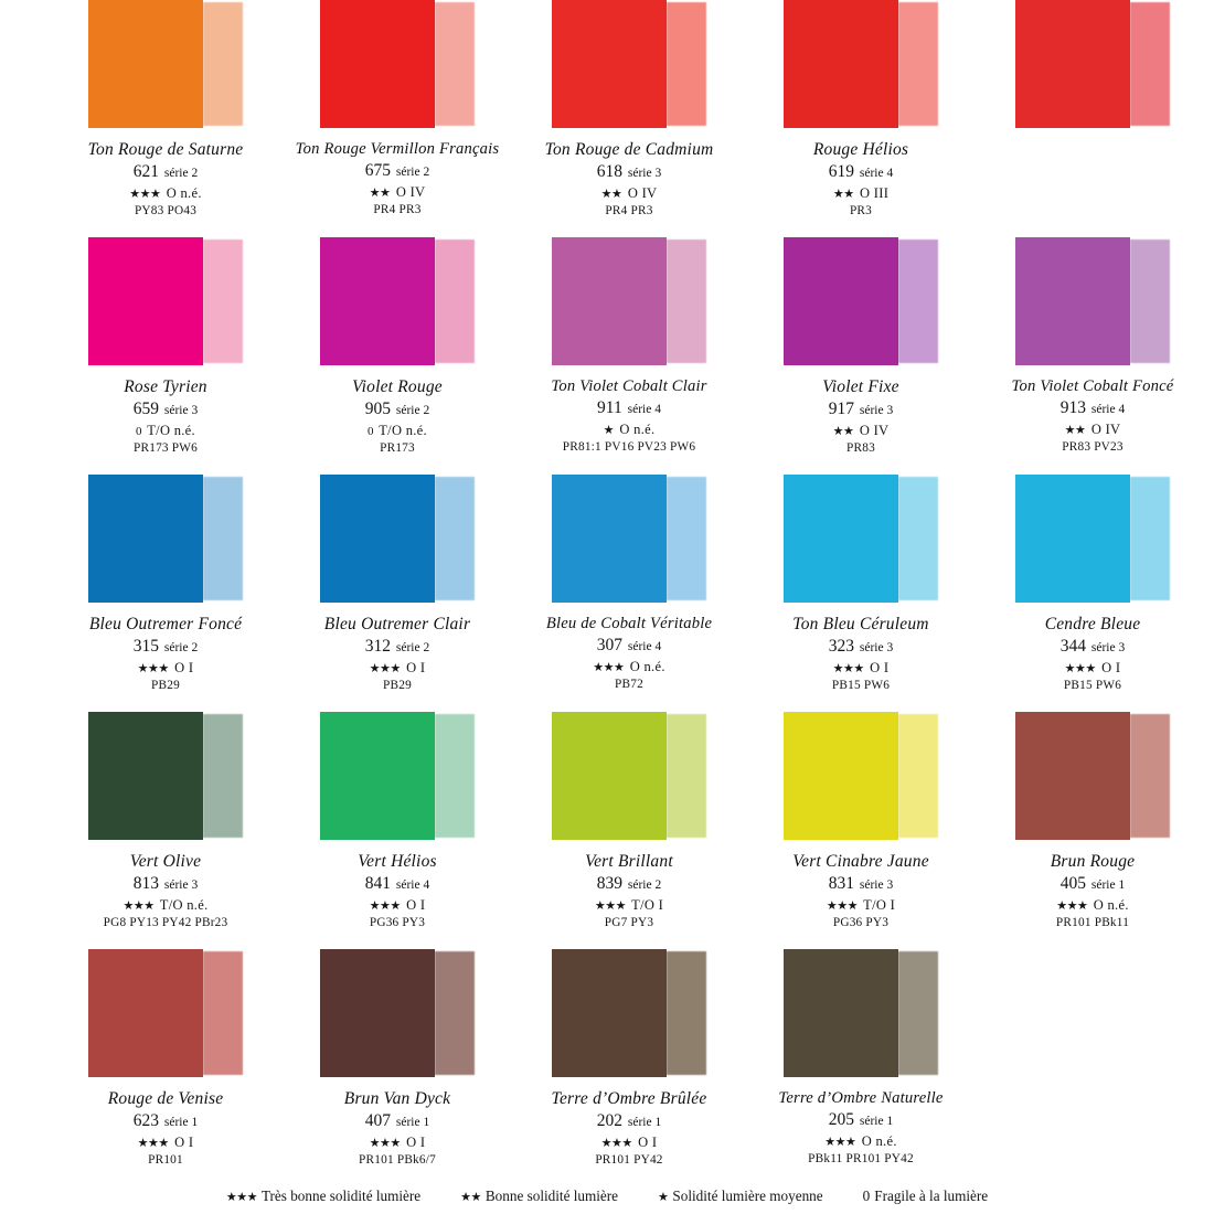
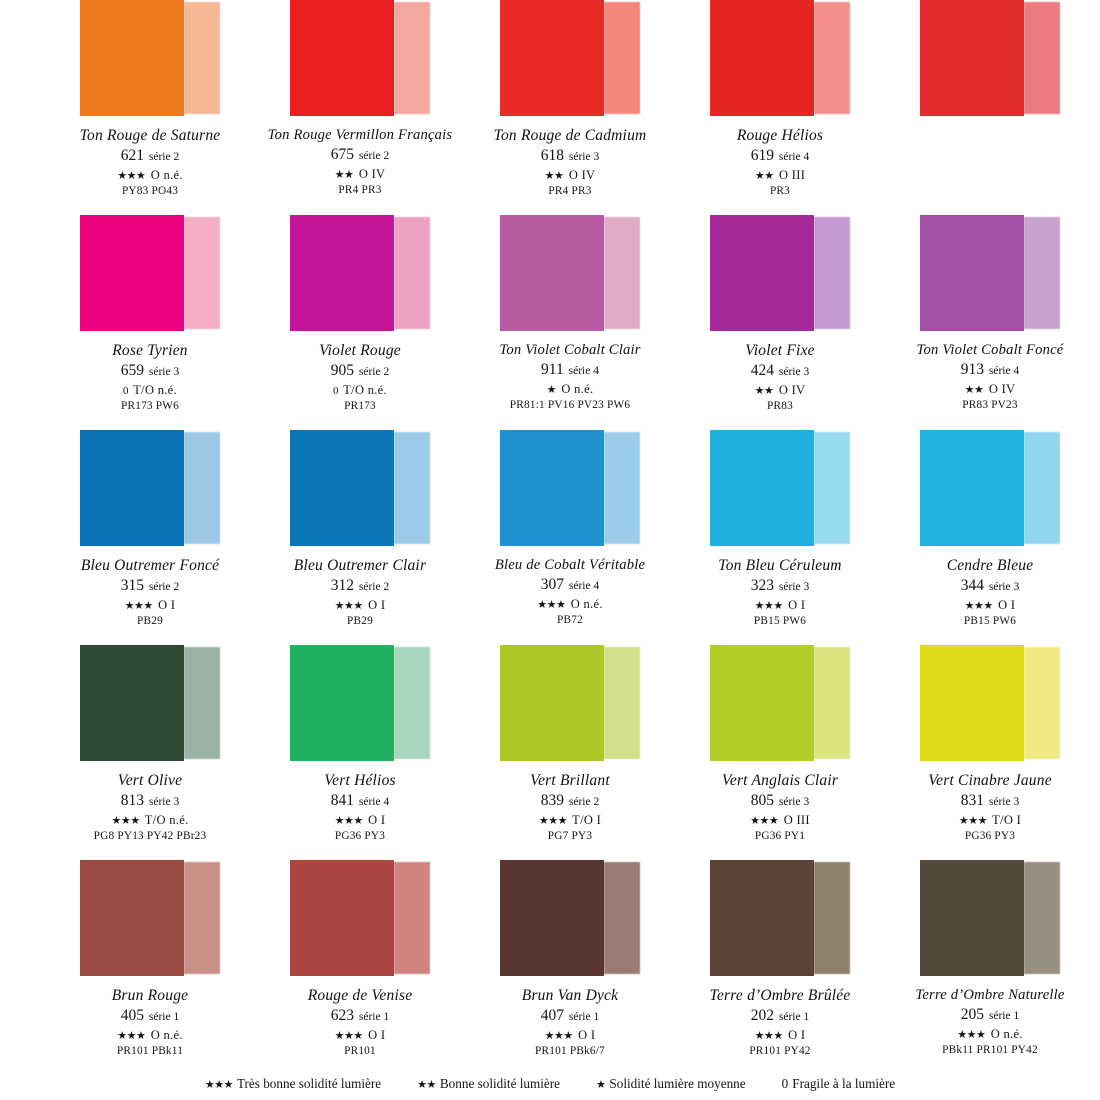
  Ton Rouge de Saturne
  621 série 2
  ★★★ O n.é.
  PY83 PO43
  Ton Rouge Vermillon Français
  675 série 2
  ★★ O IV
  PR4 PR3
  Ton Rouge de Cadmium
  618 série 3
  ★★ O IV
  PR4 PR3
  Rouge Hélios
  619 série 4
  ★★ O III
  PR3
  Rose Tyrien
  659 série 3
  0 T/O n.é.
  PR173 PW6
  Violet Rouge
  905 série 2
  0 T/O n.é.
  PR173
  Ton Violet Cobalt Clair
  911 série 4
  ★ O n.é.
  PR81:1 PV16 PV23 PW6
  Violet Fixe
- 917 série 3
+ 424 série 3
  ★★ O IV
  PR83
  Ton Violet Cobalt Foncé
  913 série 4
  ★★ O IV
  PR83 PV23
  Bleu Outremer Foncé
  315 série 2
  ★★★ O I
  PB29
  Bleu Outremer Clair
  312 série 2
  ★★★ O I
  PB29
  Bleu de Cobalt Véritable
  307 série 4
  ★★★ O n.é.
  PB72
  Ton Bleu Céruleum
  323 série 3
  ★★★ O I
  PB15 PW6
  Cendre Bleue
  344 série 3
  ★★★ O I
  PB15 PW6
  Vert Olive
  813 série 3
  ★★★ T/O n.é.
  PG8 PY13 PY42 PBr23
  Vert Hélios
  841 série 4
  ★★★ O I
  PG36 PY3
  Vert Brillant
  839 série 2
  ★★★ T/O I
  PG7 PY3
+ Vert Anglais Clair
+ 805 série 3
+ ★★★ O III
+ PG36 PY1
  Vert Cinabre Jaune
  831 série 3
  ★★★ T/O I
  PG36 PY3
  Brun Rouge
  405 série 1
  ★★★ O n.é.
  PR101 PBk11
  Rouge de Venise
  623 série 1
  ★★★ O I
  PR101
  Brun Van Dyck
  407 série 1
  ★★★ O I
  PR101 PBk6/7
  Terre d’Ombre Brûlée
  202 série 1
  ★★★ O I
  PR101 PY42
  Terre d’Ombre Naturelle
  205 série 1
  ★★★ O n.é.
  PBk11 PR101 PY42
  ★★★ Très bonne solidité lumière
  ★★ Bonne solidité lumière
  ★ Solidité lumière moyenne
  0 Fragile à la lumière
